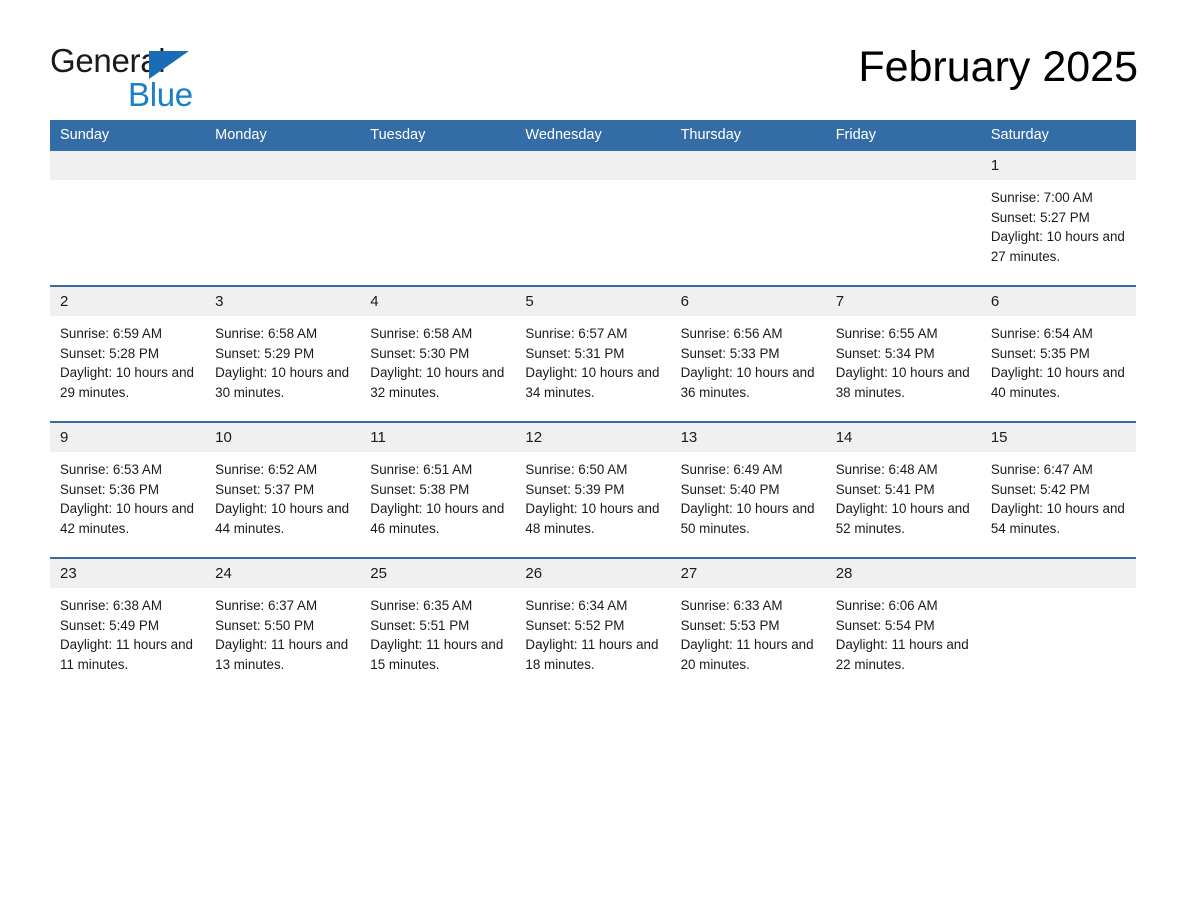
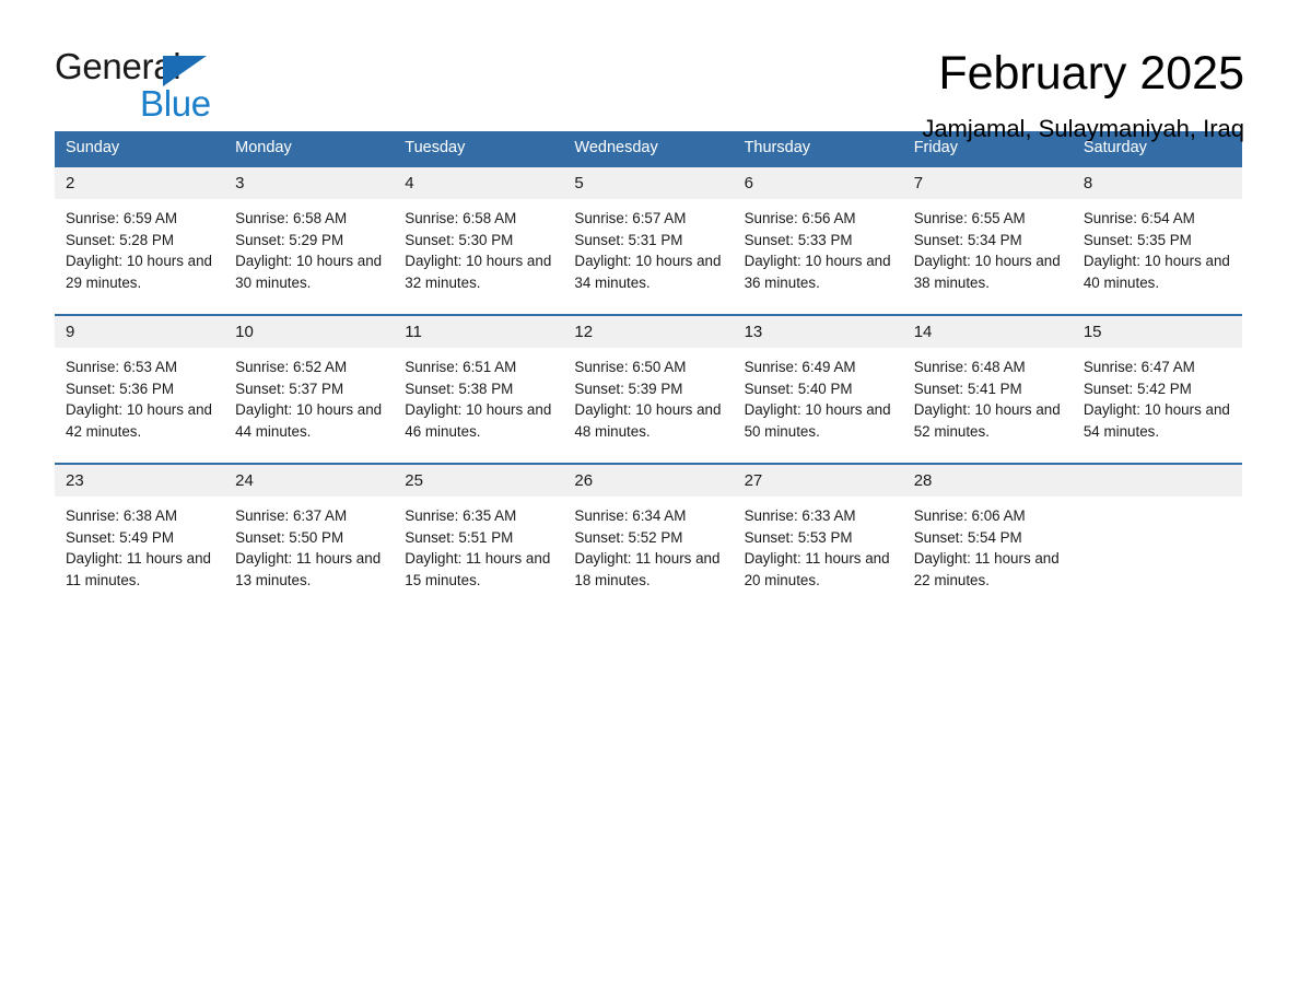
  General
  Blue
  February 2025
+ Jamjamal, Sulaymaniyah, Iraq
  Sunday	Monday	Tuesday	Wednesday	Thursday	Friday	Saturday
- 						1Sunrise: 7:00 AMSunset: 5:27 PMDaylight: 10 hours and 27 minutes.
- 2Sunrise: 6:59 AMSunset: 5:28 PMDaylight: 10 hours and 29 minutes.	3Sunrise: 6:58 AMSunset: 5:29 PMDaylight: 10 hours and 30 minutes.	4Sunrise: 6:58 AMSunset: 5:30 PMDaylight: 10 hours and 32 minutes.	5Sunrise: 6:57 AMSunset: 5:31 PMDaylight: 10 hours and 34 minutes.	6Sunrise: 6:56 AMSunset: 5:33 PMDaylight: 10 hours and 36 minutes.	7Sunrise: 6:55 AMSunset: 5:34 PMDaylight: 10 hours and 38 minutes.	6Sunrise: 6:54 AMSunset: 5:35 PMDaylight: 10 hours and 40 minutes.
+ 2Sunrise: 6:59 AMSunset: 5:28 PMDaylight: 10 hours and 29 minutes.	3Sunrise: 6:58 AMSunset: 5:29 PMDaylight: 10 hours and 30 minutes.	4Sunrise: 6:58 AMSunset: 5:30 PMDaylight: 10 hours and 32 minutes.	5Sunrise: 6:57 AMSunset: 5:31 PMDaylight: 10 hours and 34 minutes.	6Sunrise: 6:56 AMSunset: 5:33 PMDaylight: 10 hours and 36 minutes.	7Sunrise: 6:55 AMSunset: 5:34 PMDaylight: 10 hours and 38 minutes.	8Sunrise: 6:54 AMSunset: 5:35 PMDaylight: 10 hours and 40 minutes.
  9Sunrise: 6:53 AMSunset: 5:36 PMDaylight: 10 hours and 42 minutes.	10Sunrise: 6:52 AMSunset: 5:37 PMDaylight: 10 hours and 44 minutes.	11Sunrise: 6:51 AMSunset: 5:38 PMDaylight: 10 hours and 46 minutes.	12Sunrise: 6:50 AMSunset: 5:39 PMDaylight: 10 hours and 48 minutes.	13Sunrise: 6:49 AMSunset: 5:40 PMDaylight: 10 hours and 50 minutes.	14Sunrise: 6:48 AMSunset: 5:41 PMDaylight: 10 hours and 52 minutes.	15Sunrise: 6:47 AMSunset: 5:42 PMDaylight: 10 hours and 54 minutes.
  23Sunrise: 6:38 AMSunset: 5:49 PMDaylight: 11 hours and 11 minutes.	24Sunrise: 6:37 AMSunset: 5:50 PMDaylight: 11 hours and 13 minutes.	25Sunrise: 6:35 AMSunset: 5:51 PMDaylight: 11 hours and 15 minutes.	26Sunrise: 6:34 AMSunset: 5:52 PMDaylight: 11 hours and 18 minutes.	27Sunrise: 6:33 AMSunset: 5:53 PMDaylight: 11 hours and 20 minutes.	28Sunrise: 6:06 AMSunset: 5:54 PMDaylight: 11 hours and 22 minutes.
